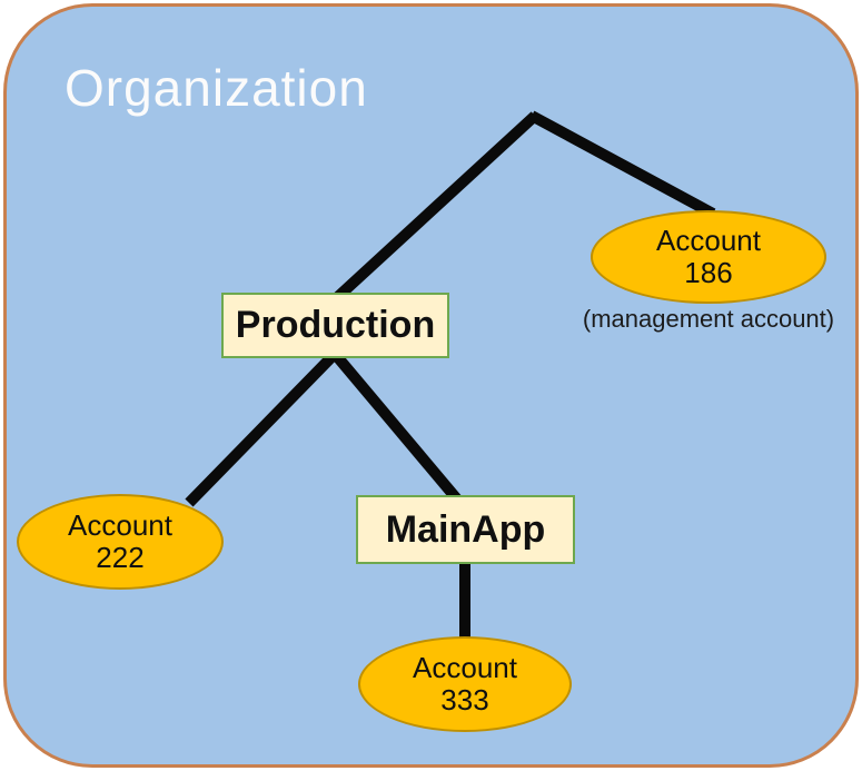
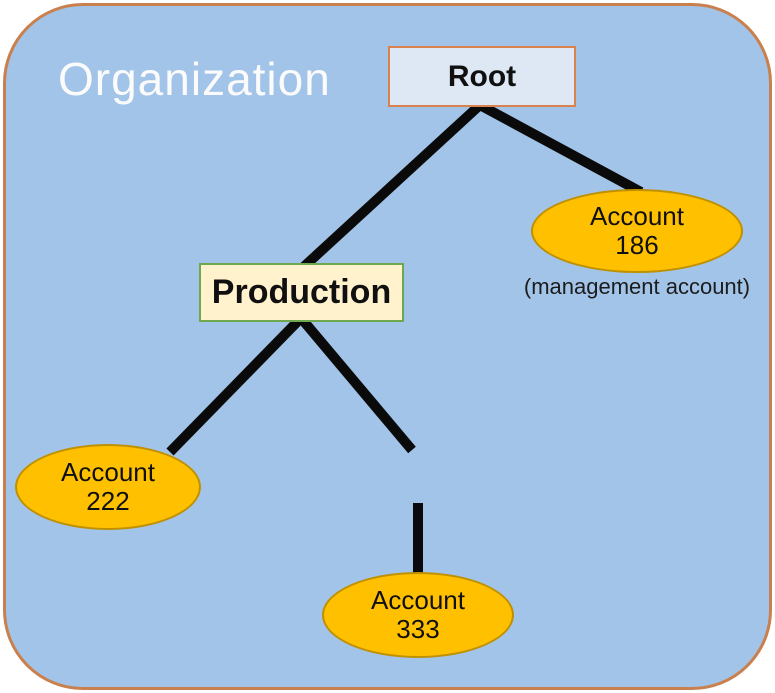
  Organization
+ Root
  Account
  186
  (management account)
  Production
  Account
  222
- MainApp
  Account
  333
